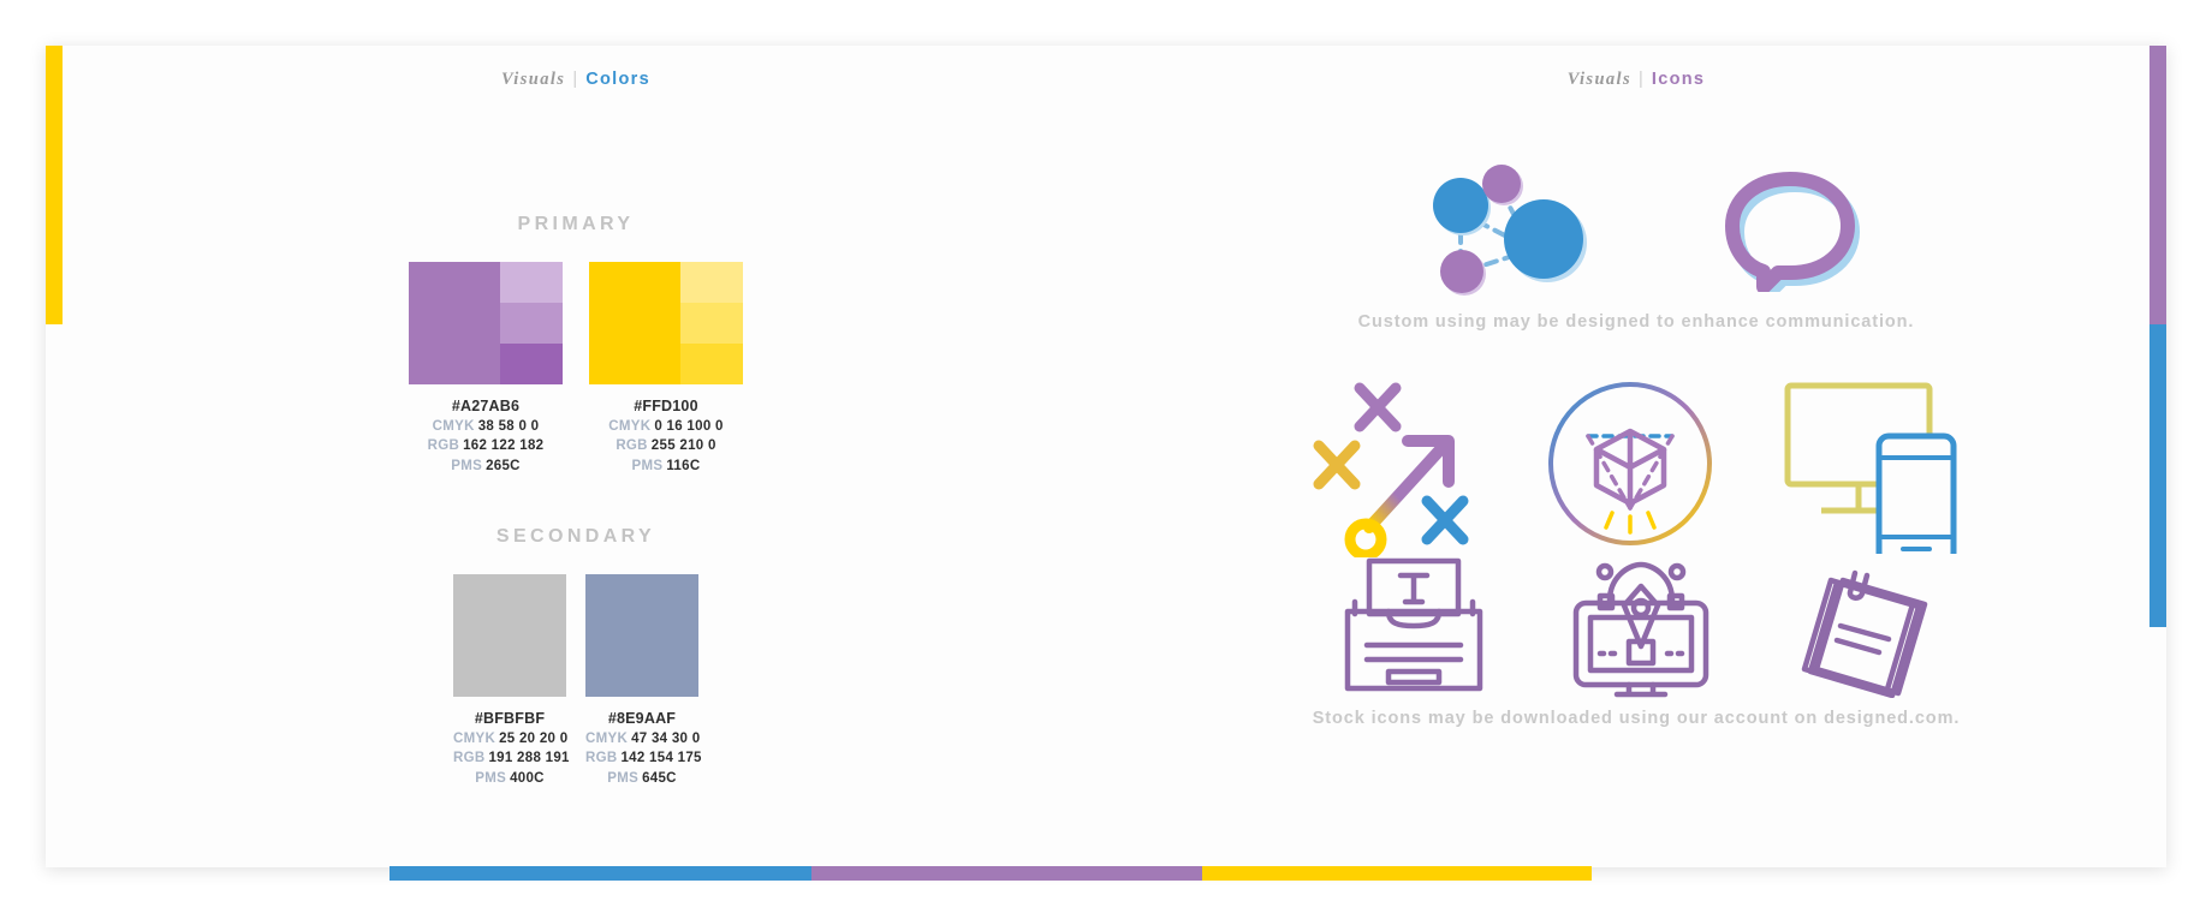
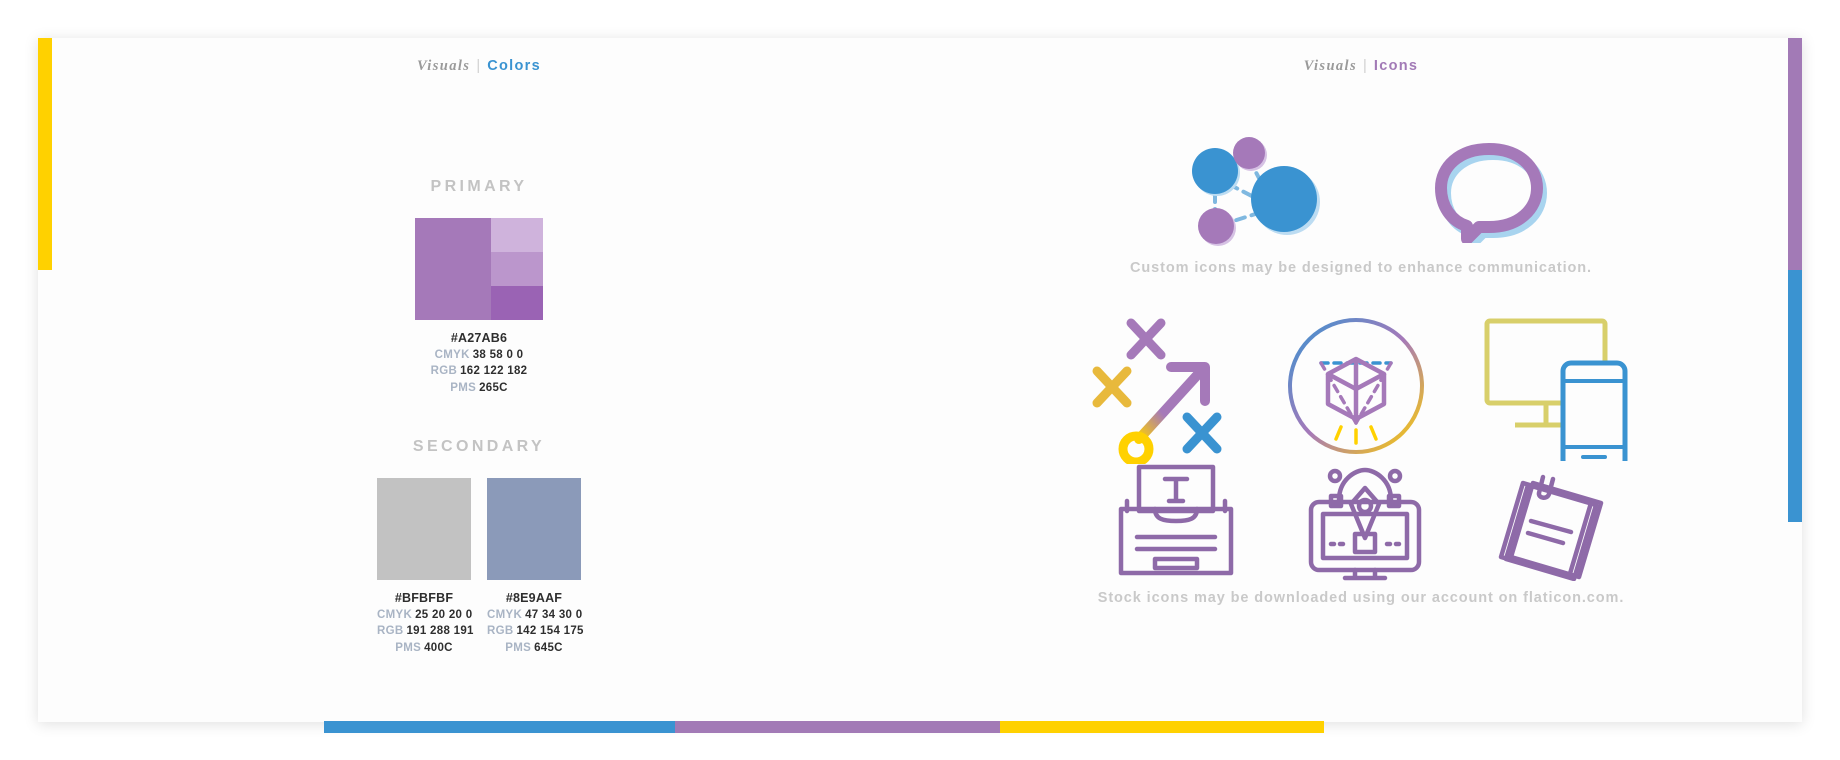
  Visuals | Colors
  PRIMARY
  #A27AB6
  CMYK 38 58 0 0
  RGB 162 122 182
  PMS 265C
- #FFD100
- CMYK 0 16 100 0
- RGB 255 210 0
- PMS 116C
  SECONDARY
  #BFBFBF
  CMYK 25 20 20 0
  RGB 191 288 191
  PMS 400C
  #8E9AAF
  CMYK 47 34 30 0
  RGB 142 154 175
  PMS 645C
  Visuals | Icons
- Custom using may be designed to enhance communication.
+ Custom icons may be designed to enhance communication.
- Stock icons may be downloaded using our account on designed.com.
+ Stock icons may be downloaded using our account on flaticon.com.
